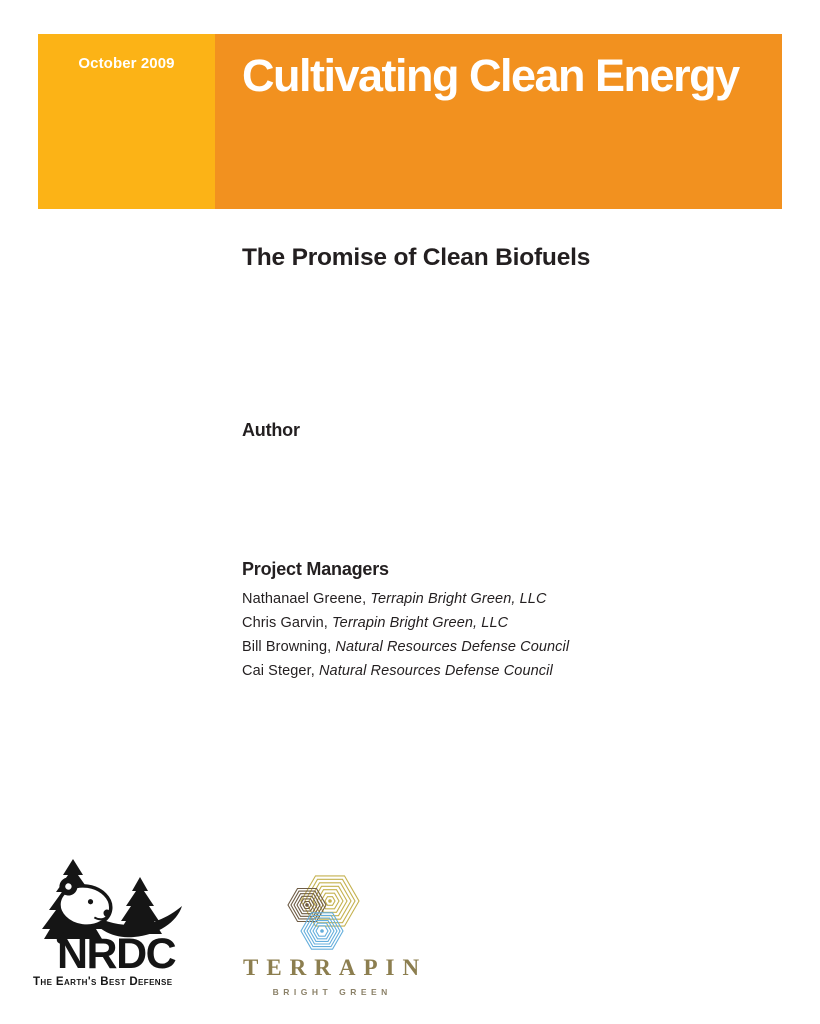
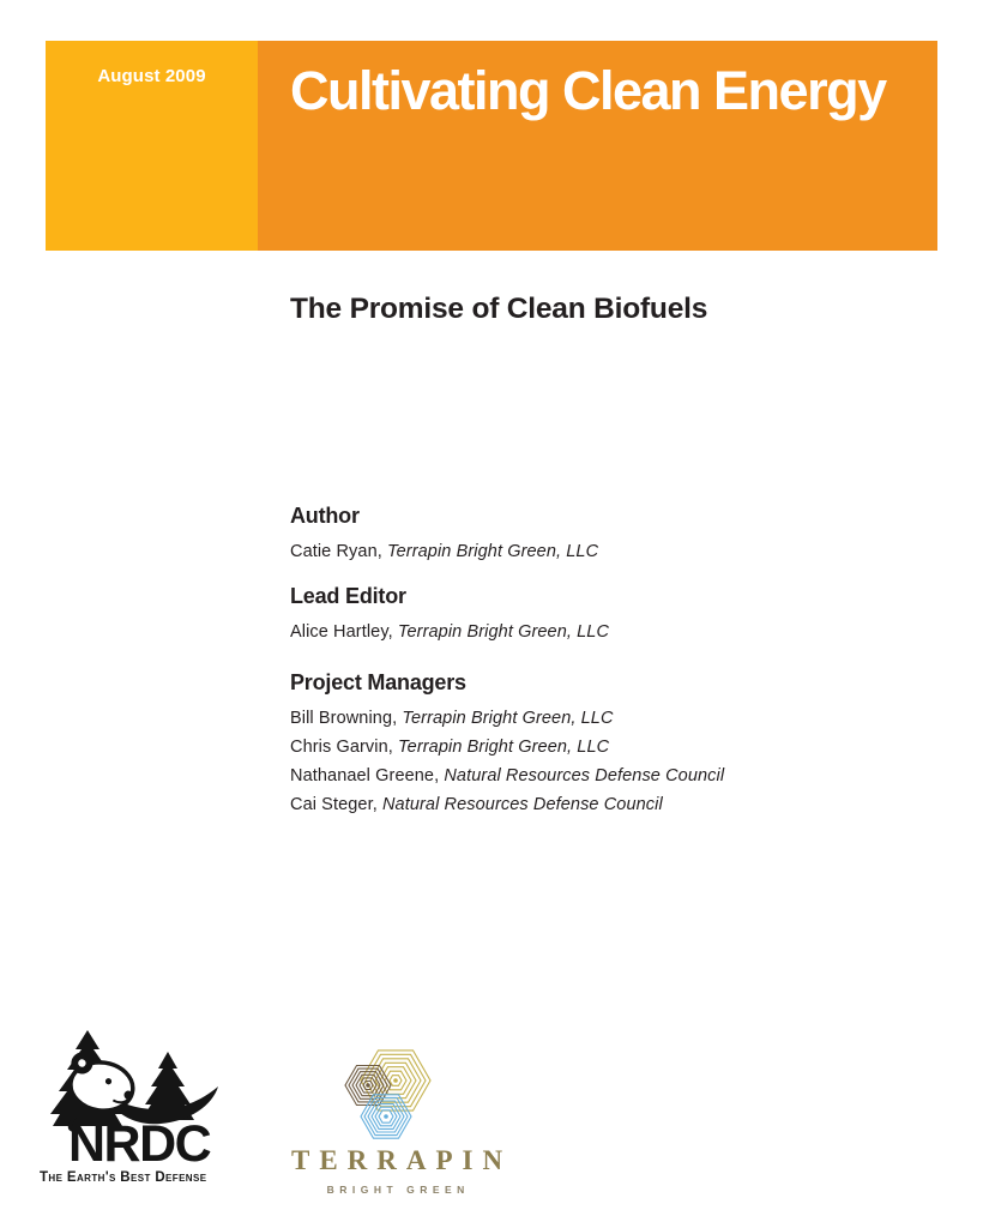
- October 2009
+ August 2009
  Cultivating Clean Energy
  The Promise of Clean Biofuels
  Author
+ Catie Ryan, Terrapin Bright Green, LLC
+ Lead Editor
+ Alice Hartley, Terrapin Bright Green, LLC
  Project Managers
- Nathanael Greene, Terrapin Bright Green, LLC
+ Bill Browning, Terrapin Bright Green, LLC
  Chris Garvin, Terrapin Bright Green, LLC
- Bill Browning, Natural Resources Defense Council
+ Nathanael Greene, Natural Resources Defense Council
  Cai Steger, Natural Resources Defense Council
  NRDC
  The Earth's Best Defense
  TERRAPIN
  BRIGHT GREEN
